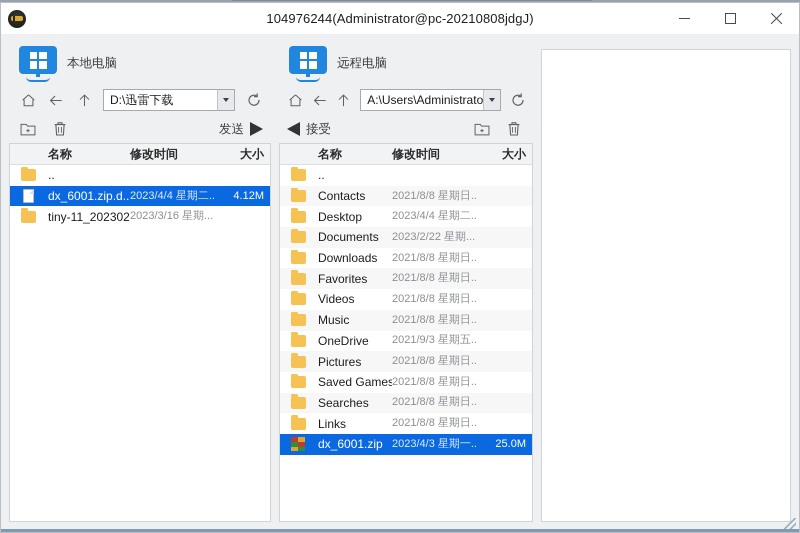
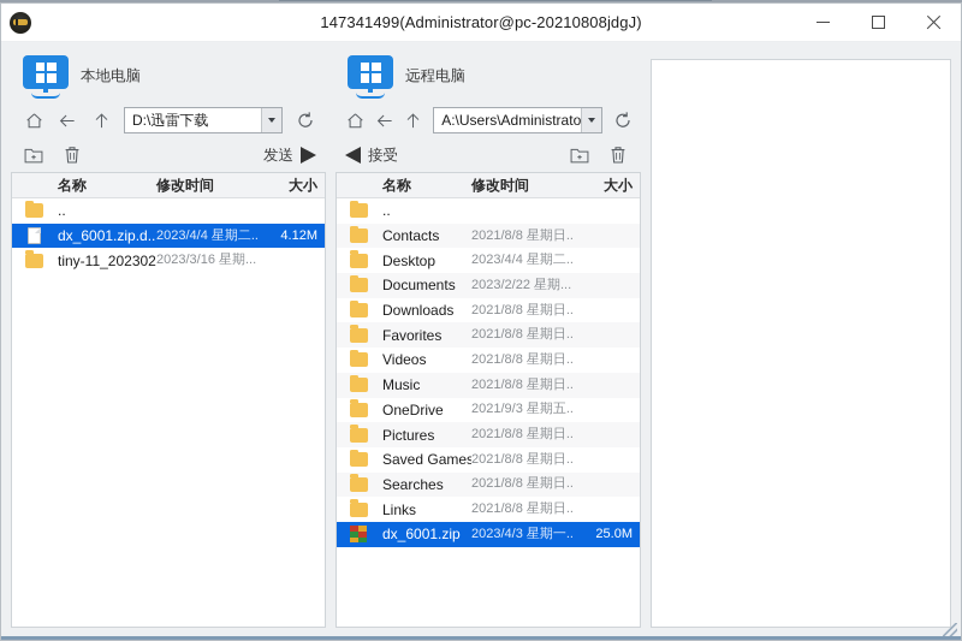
- 104976244(Administrator@pc-20210808jdgJ)
+ 147341499(Administrator@pc-20210808jdgJ)
  本地电脑
  D:\迅雷下载
  发送
  名称
  修改时间
  大小
  ..
  dx_6001.zip.d..
  2023/4/4 星期二..
  4.12M
  tiny-11_202302
  2023/3/16 星期...
  远程电脑
  A:\Users\Administrato
  接受
  名称
  修改时间
  大小
  ..
  Contacts
  2021/8/8 星期日..
  Desktop
  2023/4/4 星期二..
  Documents
  2023/2/22 星期...
  Downloads
  2021/8/8 星期日..
  Favorites
  2021/8/8 星期日..
  Videos
  2021/8/8 星期日..
  Music
  2021/8/8 星期日..
  OneDrive
  2021/9/3 星期五..
  Pictures
  2021/8/8 星期日..
  Saved Games
  2021/8/8 星期日..
  Searches
  2021/8/8 星期日..
  Links
  2021/8/8 星期日..
  dx_6001.zip
  2023/4/3 星期一..
  25.0M
